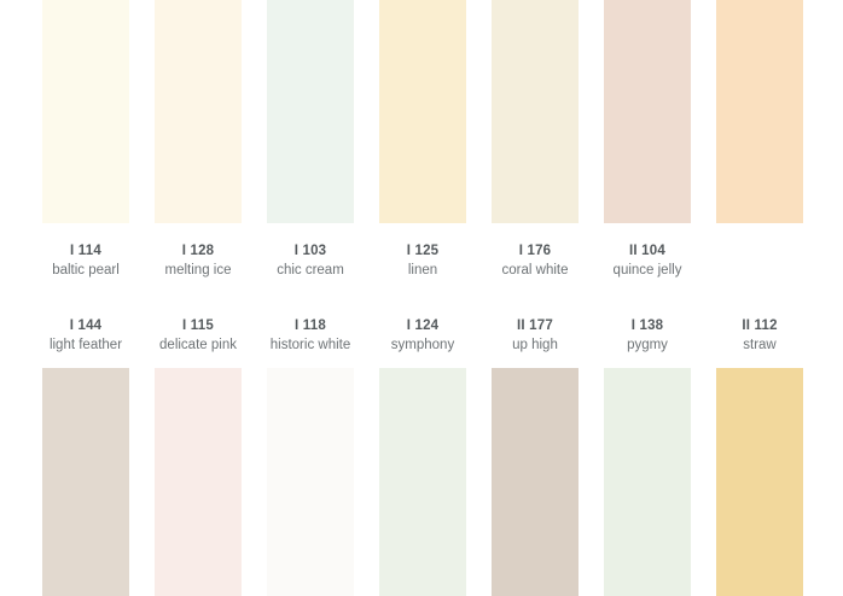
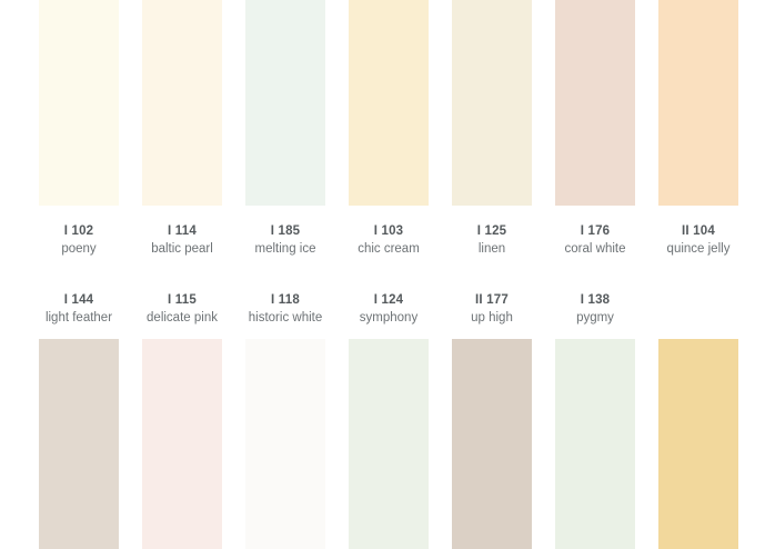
+ I 102
+ poeny
  I 114
  baltic pearl
- I 128
+ I 185
  melting ice
  I 103
  chic cream
  I 125
  linen
  I 176
  coral white
  II 104
  quince jelly
  I 144
  light feather
  I 115
  delicate pink
  I 118
  historic white
  I 124
  symphony
  II 177
  up high
  I 138
  pygmy
- II 112
- straw
